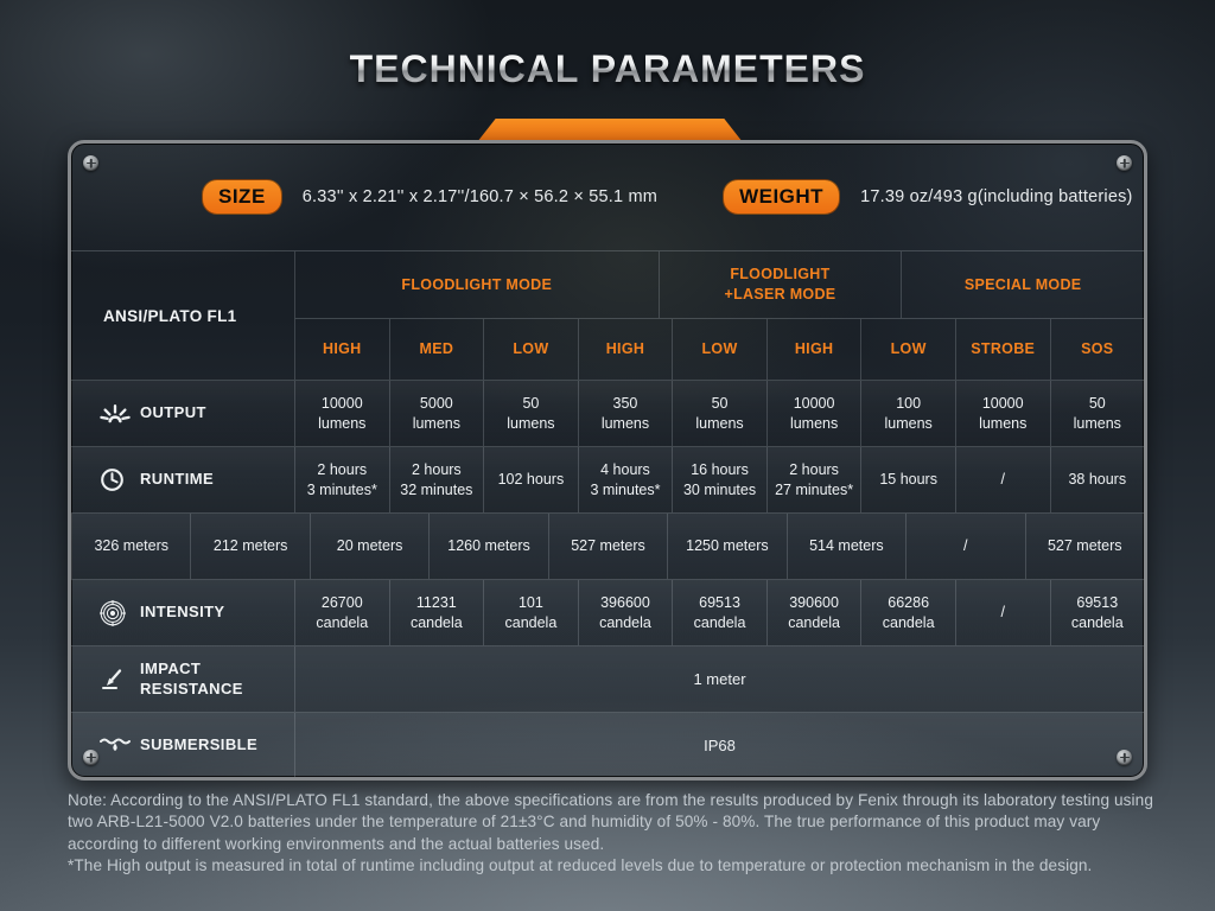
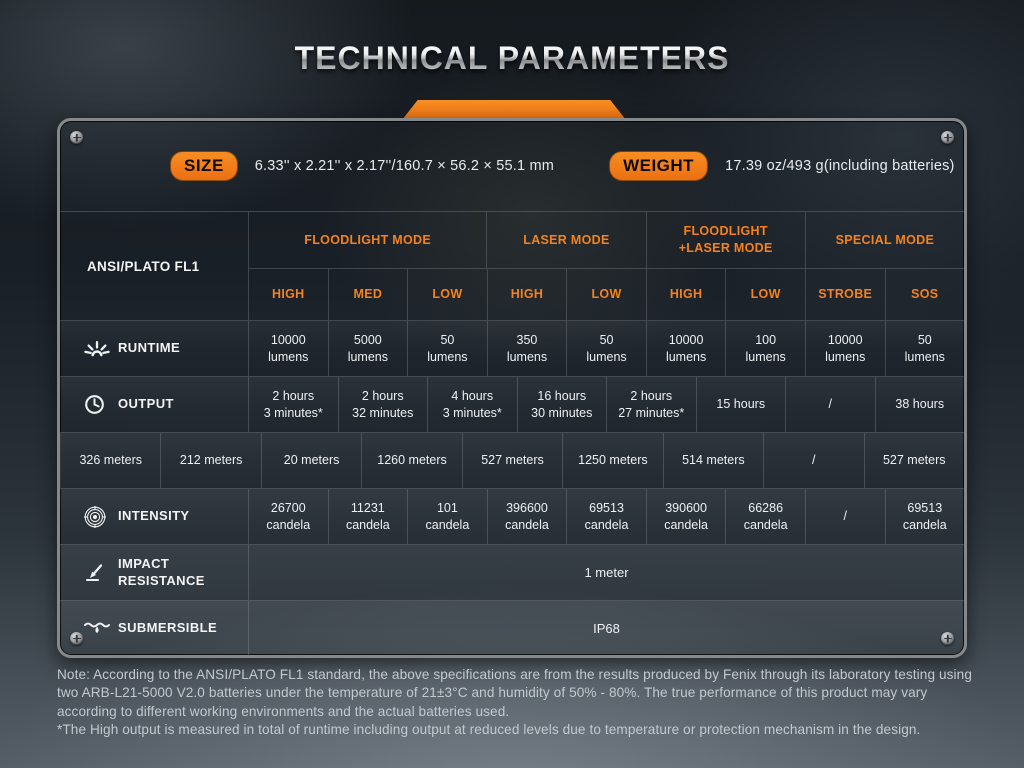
  TECHNICAL PARAMETERS
  SIZE
  6.33'' x 2.21'' x 2.17''/160.7 × 56.2 × 55.1 mm
  WEIGHT
  17.39 oz/493 g(including batteries)
  ANSI/PLATO FL1
  FLOODLIGHT MODE
+ LASER MODE
  FLOODLIGHT
  +LASER MODE
  SPECIAL MODE
  HIGH
  MED
  LOW
  HIGH
  LOW
  HIGH
  LOW
  STROBE
  SOS
- OUTPUT
+ RUNTIME
  10000
  lumens
  5000
  lumens
  50
  lumens
  350
  lumens
  50
  lumens
  10000
  lumens
  100
  lumens
  10000
  lumens
  50
  lumens
- RUNTIME
+ OUTPUT
  2 hours
  3 minutes*
  2 hours
  32 minutes
- 102 hours
  4 hours
  3 minutes*
  16 hours
  30 minutes
  2 hours
  27 minutes*
  15 hours
  /
  38 hours
  326 meters
  212 meters
  20 meters
  1260 meters
  527 meters
  1250 meters
  514 meters
  /
  527 meters
  INTENSITY
  26700
  candela
  11231
  candela
  101
  candela
  396600
  candela
  69513
  candela
  390600
  candela
  66286
  candela
  /
  69513
  candela
  IMPACT
  RESISTANCE
  1 meter
  SUBMERSIBLE
  IP68
  Note: According to the ANSI/PLATO FL1 standard, the above specifications are from the results produced by Fenix through its laboratory testing using two ARB-L21-5000 V2.0 batteries under the temperature of 21±3°C and humidity of 50% - 80%. The true performance of this product may vary according to different working environments and the actual batteries used.
  *The High output is measured in total of runtime including output at reduced levels due to temperature or protection mechanism in the design.
